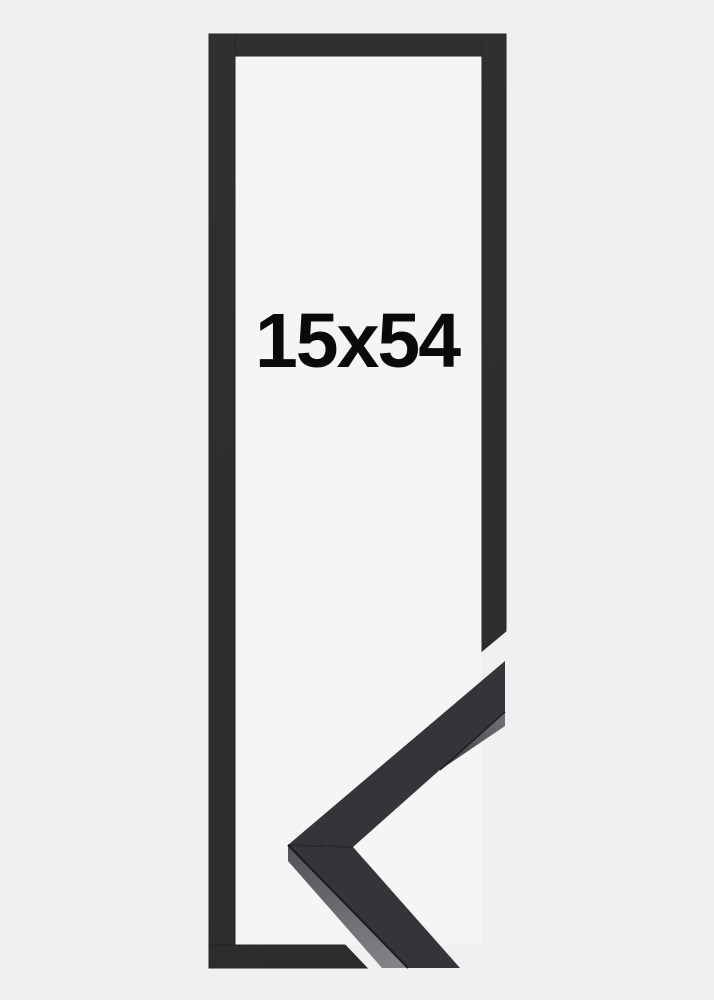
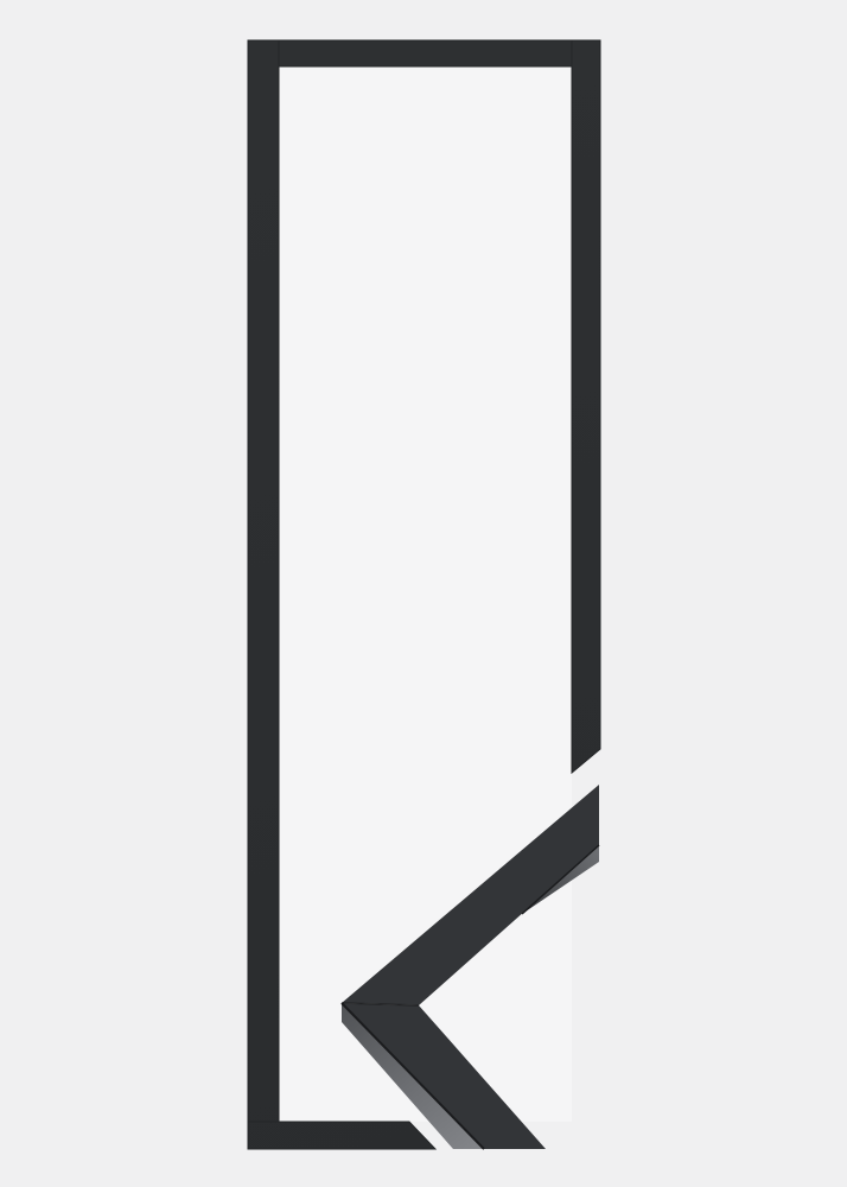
- 15x54
